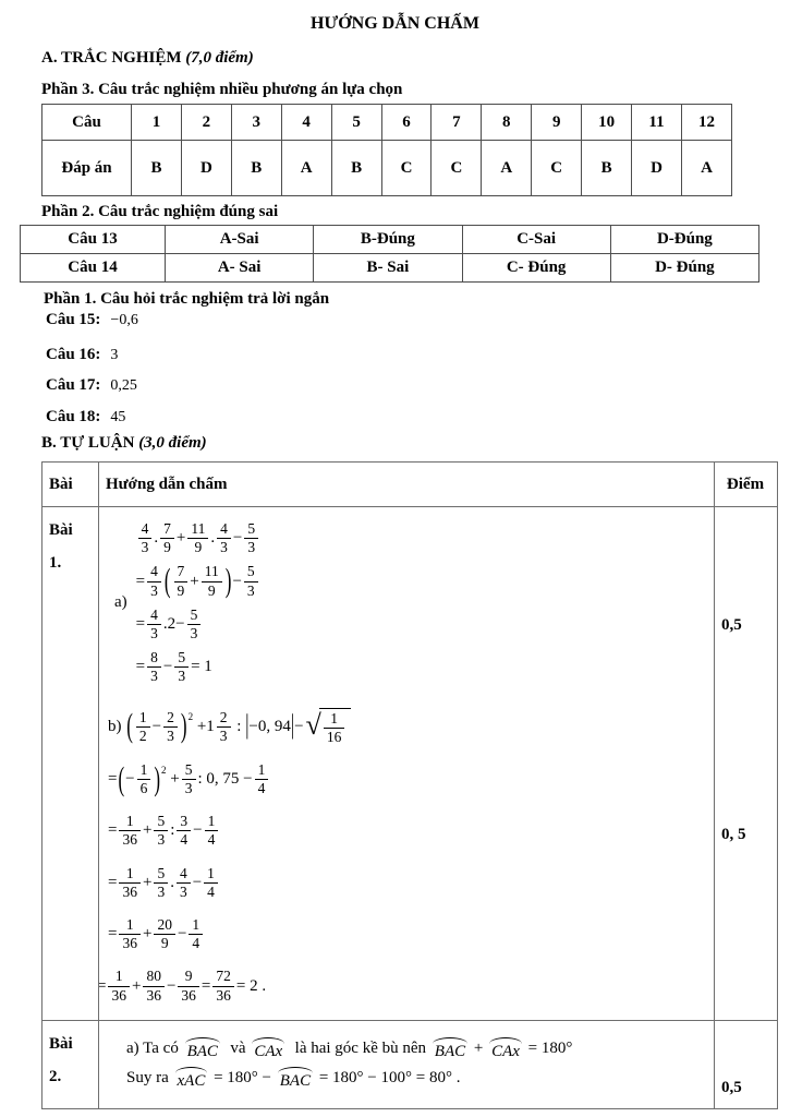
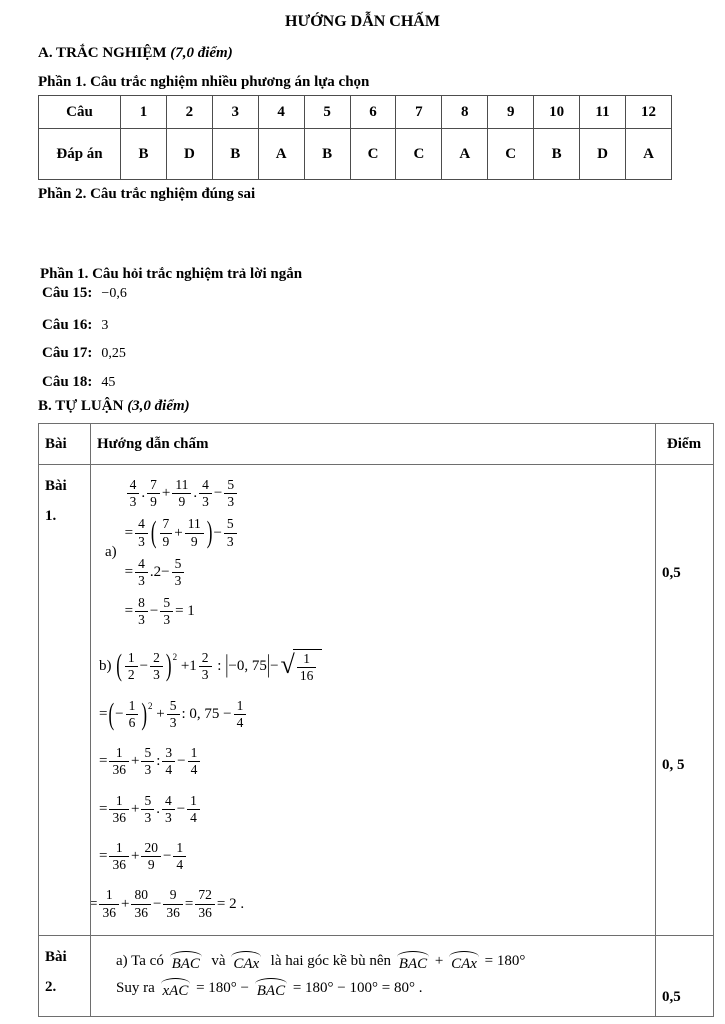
  HƯỚNG DẪN CHẤM
  A. TRẮC NGHIỆM (7,0 điểm)
- Phần 3. Câu trắc nghiệm nhiều phương án lựa chọn
+ Phần 1. Câu trắc nghiệm nhiều phương án lựa chọn
  Câu	1	2	3	4	5	6	7	8	9	10	11	12
  Đáp án	B	D	B	A	B	C	C	A	C	B	D	A
  Phần 2. Câu trắc nghiệm đúng sai
- Câu 13	A-Sai	B-Đúng	C-Sai	D-Đúng
- Câu 14	A- Sai	B- Sai	C- Đúng	D- Đúng
  Phần 1. Câu hỏi trắc nghiệm trả lời ngắn
  Câu 15: −0,6
  Câu 16: 3
  Câu 17: 0,25
  Câu 18: 45
  B. TỰ LUẬN (3,0 điểm)
  Bài	Hướng dẫn chấm	Điểm
- Bài 1.	a) 43.79+119.43−53 =43( 79+119)−53 =43.2−53 =83−53= 1 b) ( 12−23)2 +123 : |−0, 94|− √ 116 =(−16)2 +53: 0, 75 −14 =136+53:34−14 =136+53.43−14 =136+209−14 =136+8036−936=7236= 2 .	0,5 0, 5
+ Bài 1.	a) 43.79+119.43−53 =43( 79+119)−53 =43.2−53 =83−53= 1 b) ( 12−23)2 +123 : |−0, 75|− √ 116 =(−16)2 +53: 0, 75 −14 =136+53:34−14 =136+53.43−14 =136+209−14 =136+8036−936=7236= 2 .	0,5 0, 5
  Bài 2.	a) Ta có BAC và CAx là hai góc kề bù nên BAC + CAx = 180° Suy ra xAC = 180° − BAC = 180° − 100° = 80° .	0,5
